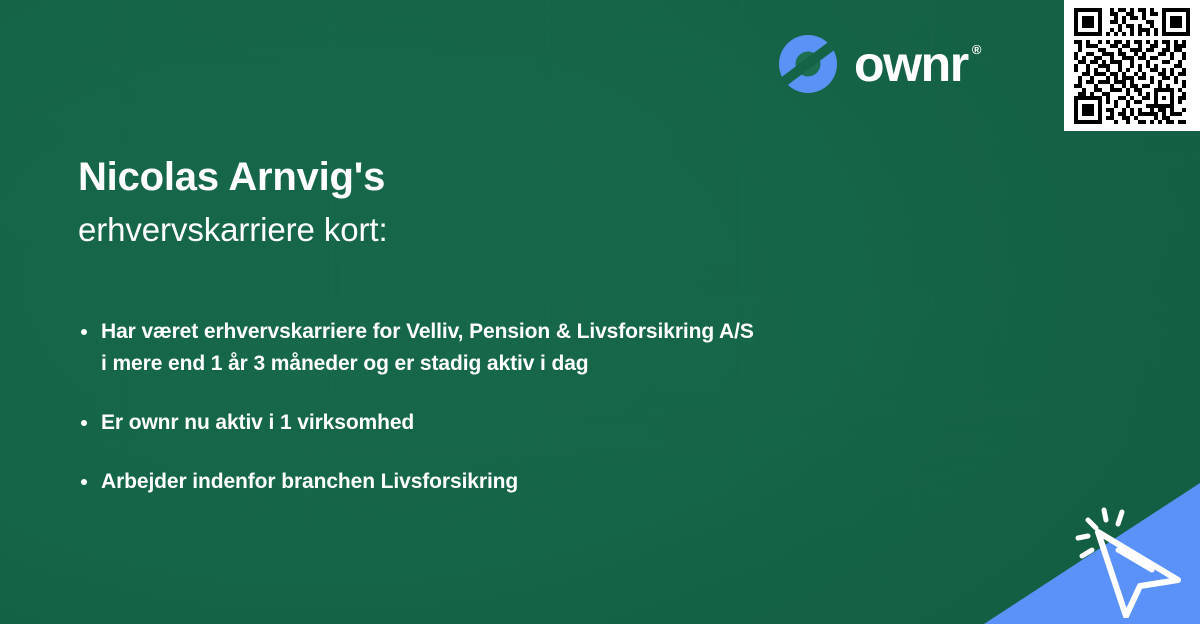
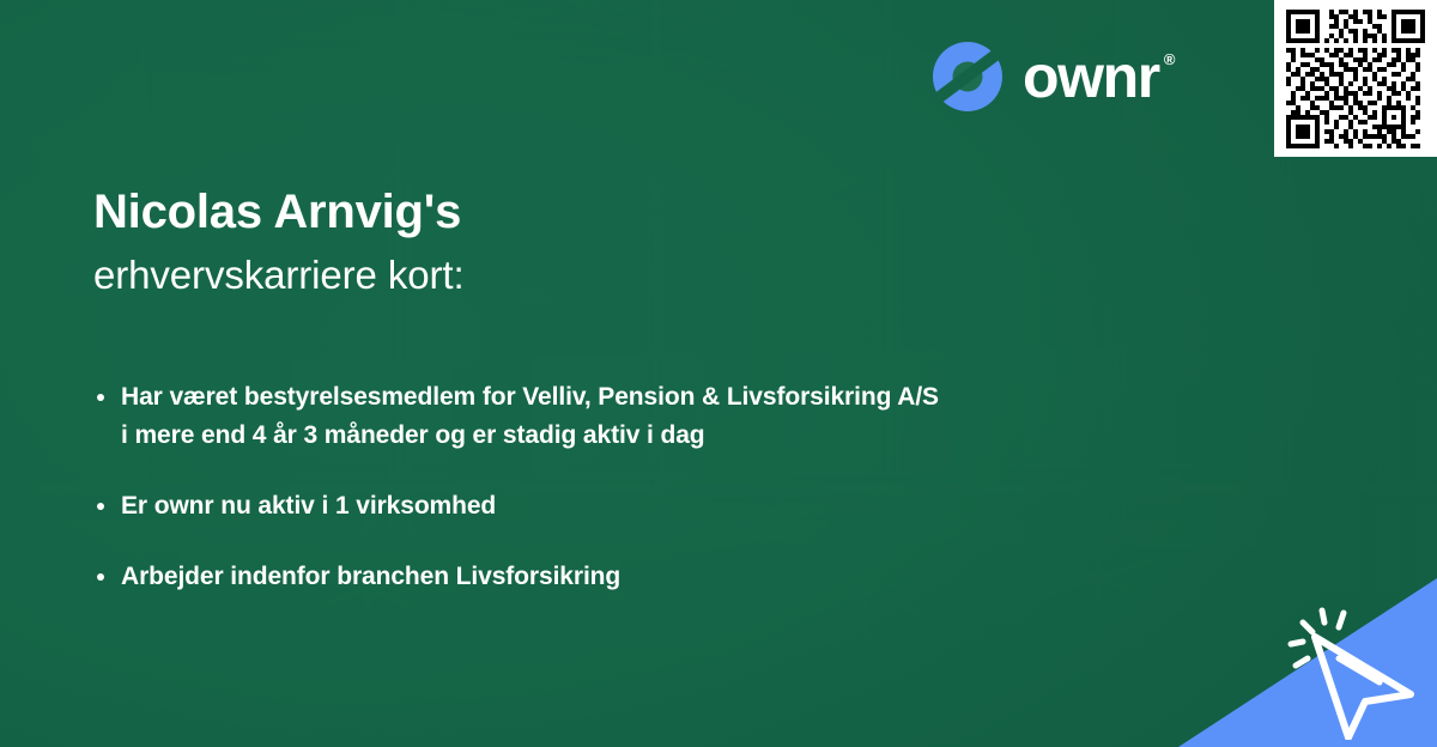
  Nicolas Arnvig's
  erhvervskarriere kort:
- Har været erhvervskarriere for Velliv, Pension & Livsforsikring A/S
+ Har været bestyrelsesmedlem for Velliv, Pension & Livsforsikring A/S
- i mere end 1 år 3 måneder og er stadig aktiv i dag
+ i mere end 4 år 3 måneder og er stadig aktiv i dag
  Er ownr nu aktiv i 1 virksomhed
  Arbejder indenfor branchen Livsforsikring
  ownr
  ®
